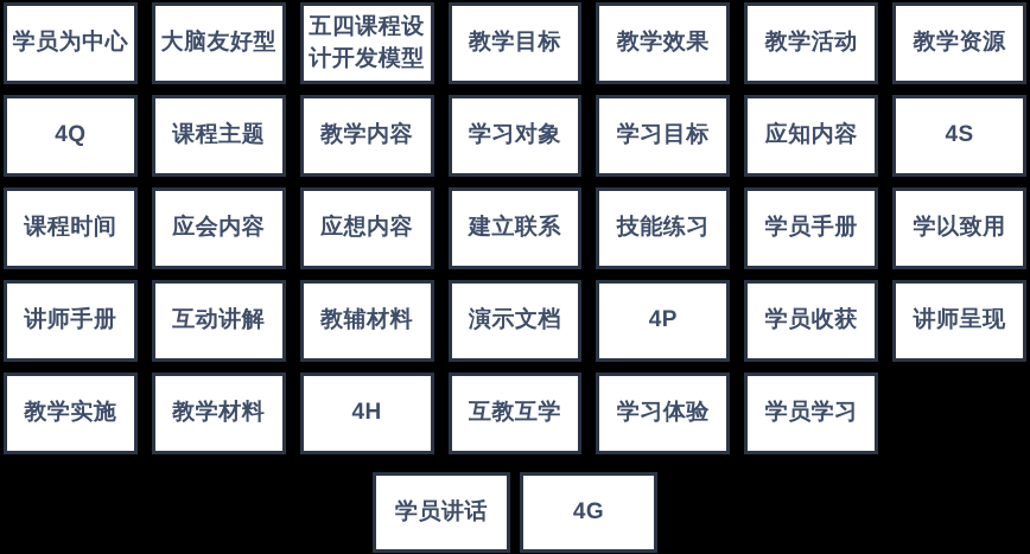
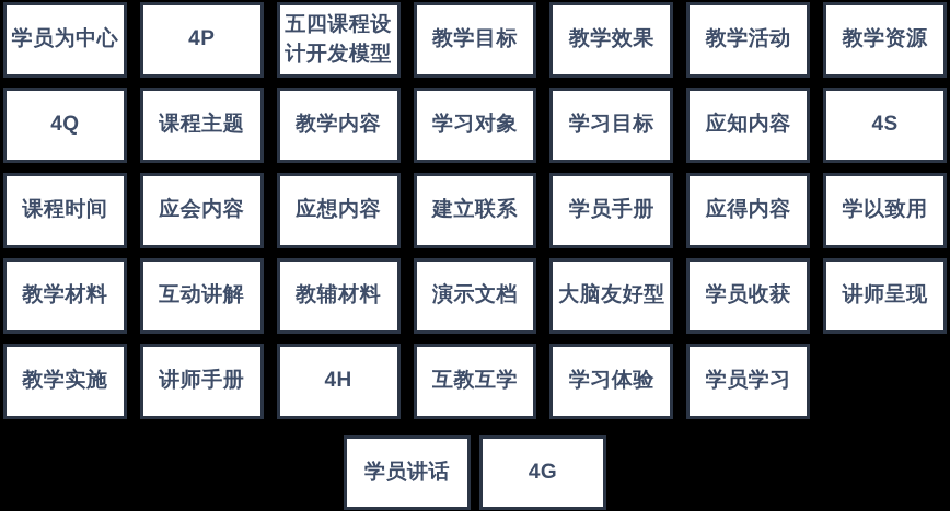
  学员为中心
- 大脑友好型
+ 4P
  五四课程设计开发模型
  教学目标
  教学效果
  教学活动
  教学资源
  4Q
  课程主题
  教学内容
  学习对象
  学习目标
  应知内容
  4S
  课程时间
  应会内容
  应想内容
  建立联系
- 技能练习
  学员手册
+ 应得内容
  学以致用
- 讲师手册
+ 教学材料
  互动讲解
  教辅材料
  演示文档
- 4P
+ 大脑友好型
  学员收获
  讲师呈现
  教学实施
- 教学材料
+ 讲师手册
  4H
  互教互学
  学习体验
  学员学习
  学员讲话
  4G
